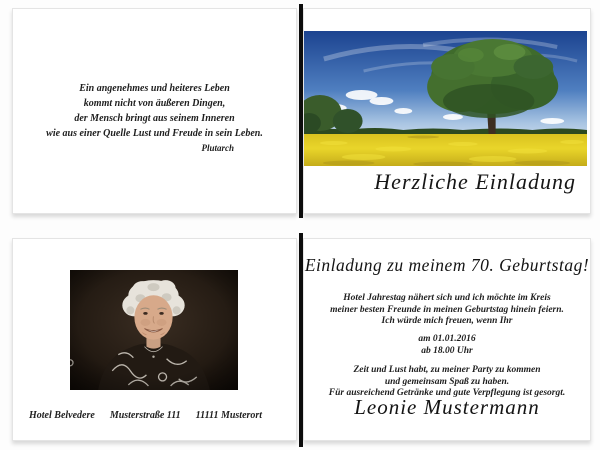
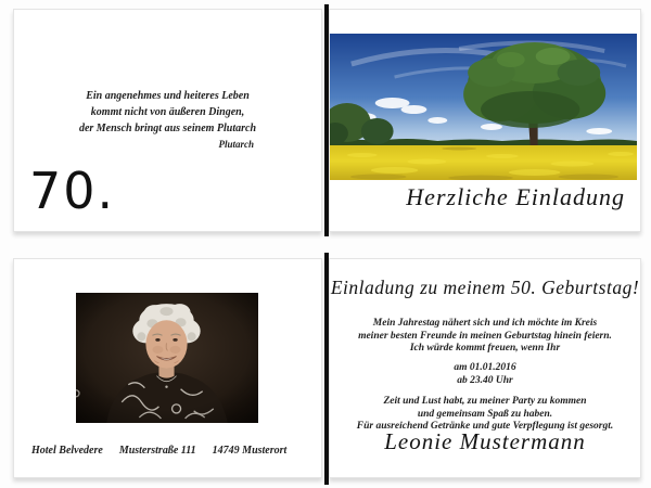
  Ein angenehmes und heiteres Leben
  kommt nicht von äußeren Dingen,
- der Mensch bringt aus seinem Inneren
+ der Mensch bringt aus seinem Plutarch
- wie aus einer Quelle Lust und Freude in sein Leben.
  Plutarch
+ 70.
  Herzliche Einladung
- Hotel Belvedere Musterstraße 111 11111 Musterort
+ Hotel Belvedere Musterstraße 111 14749 Musterort
- Einladung zu meinem 70. Geburtstag!
+ Einladung zu meinem 50. Geburtstag!
- Hotel Jahrestag nähert sich und ich möchte im Kreis
+ Mein Jahrestag nähert sich und ich möchte im Kreis
  meiner besten Freunde in meinen Geburtstag hinein feiern.
- Ich würde mich freuen, wenn Ihr
+ Ich würde kommt freuen, wenn Ihr
  am 01.01.2016
- ab 18.00 Uhr
+ ab 23.40 Uhr
  Zeit und Lust habt, zu meiner Party zu kommen
  und gemeinsam Spaß zu haben.
  Für ausreichend Getränke und gute Verpflegung ist gesorgt.
  Leonie Mustermann
